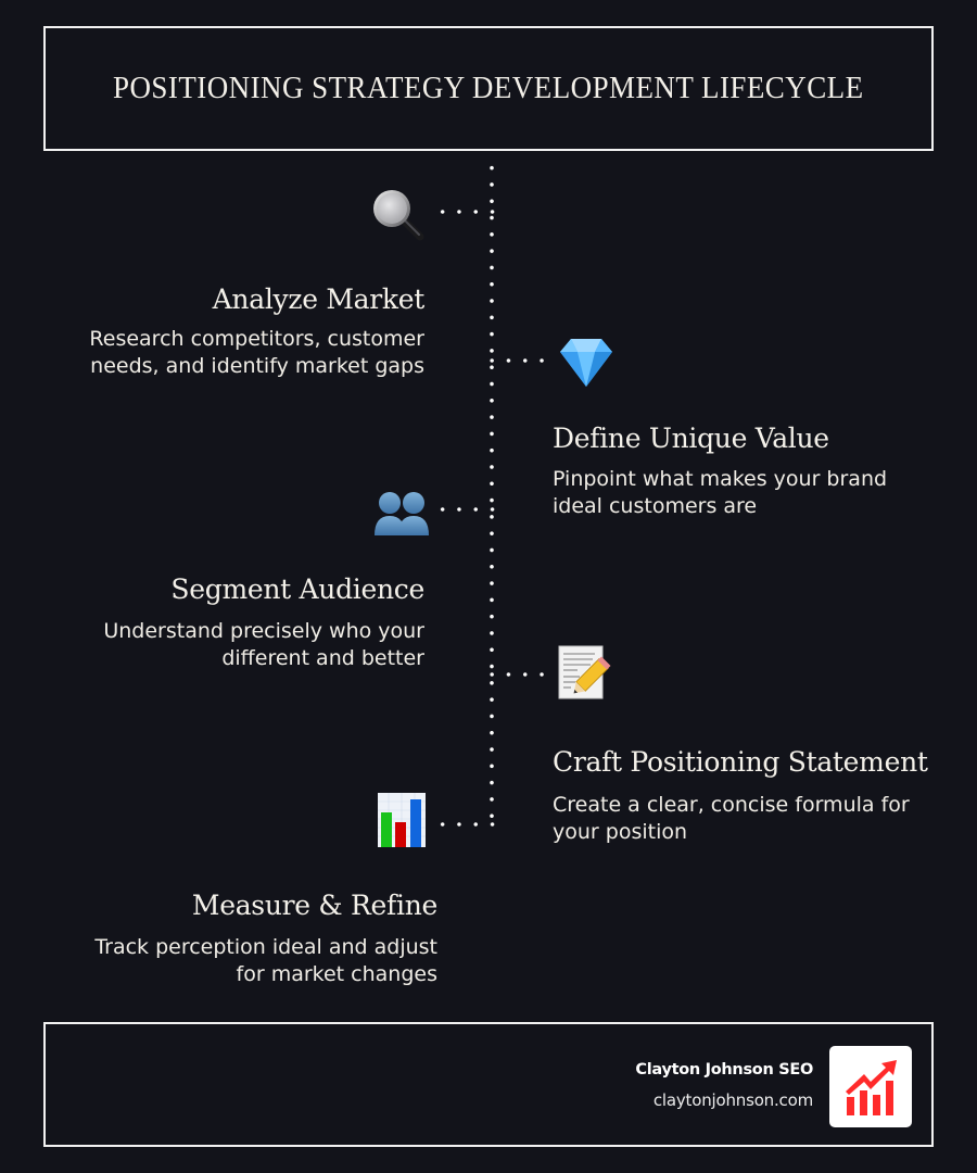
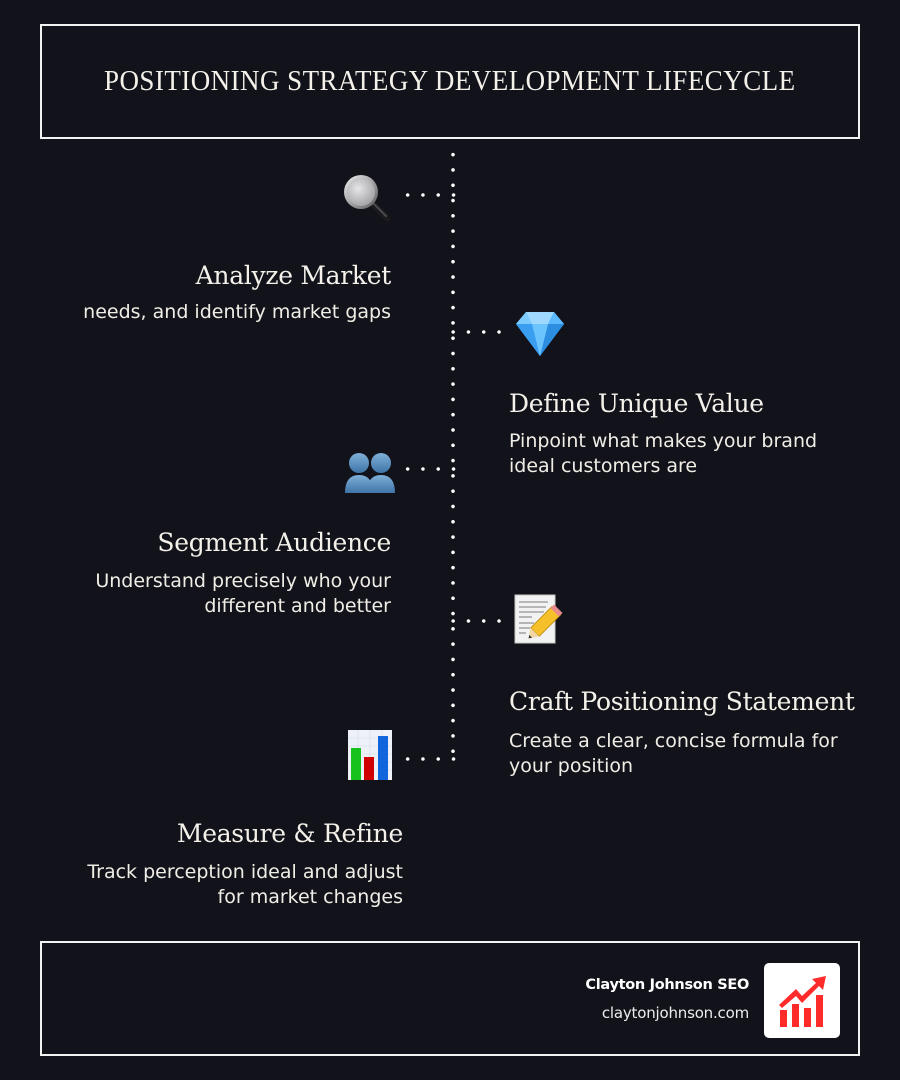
  POSITIONING STRATEGY DEVELOPMENT LIFECYCLE
  Analyze Market
- Research competitors, customer
  needs, and identify market gaps
  Define Unique Value
  Pinpoint what makes your brand
  ideal customers are
  Segment Audience
  Understand precisely who your
  different and better
  Craft Positioning Statement
  Create a clear, concise formula for
  your position
  Measure & Refine
  Track perception ideal and adjust
  for market changes
  Clayton Johnson SEO
  claytonjohnson.com
